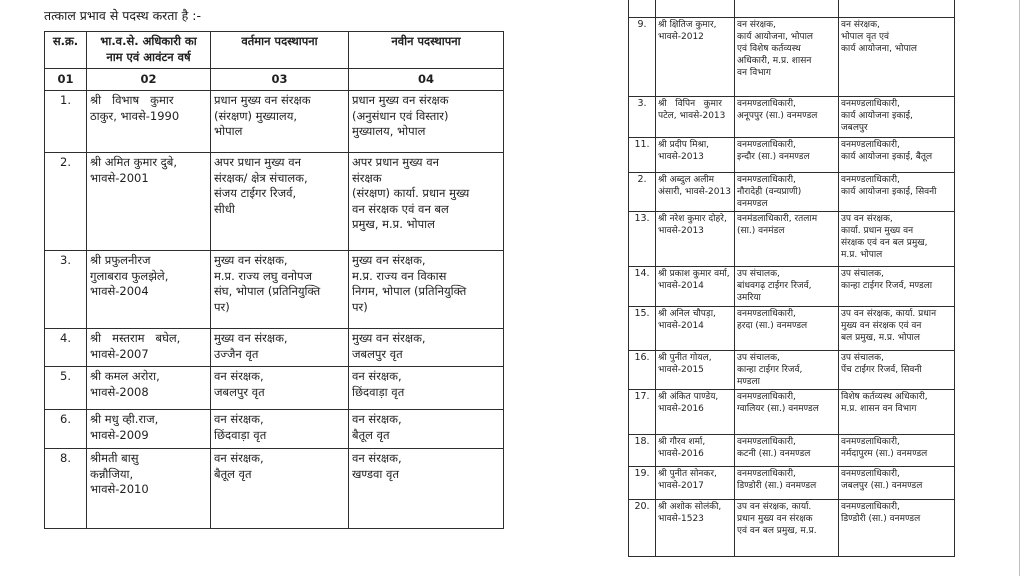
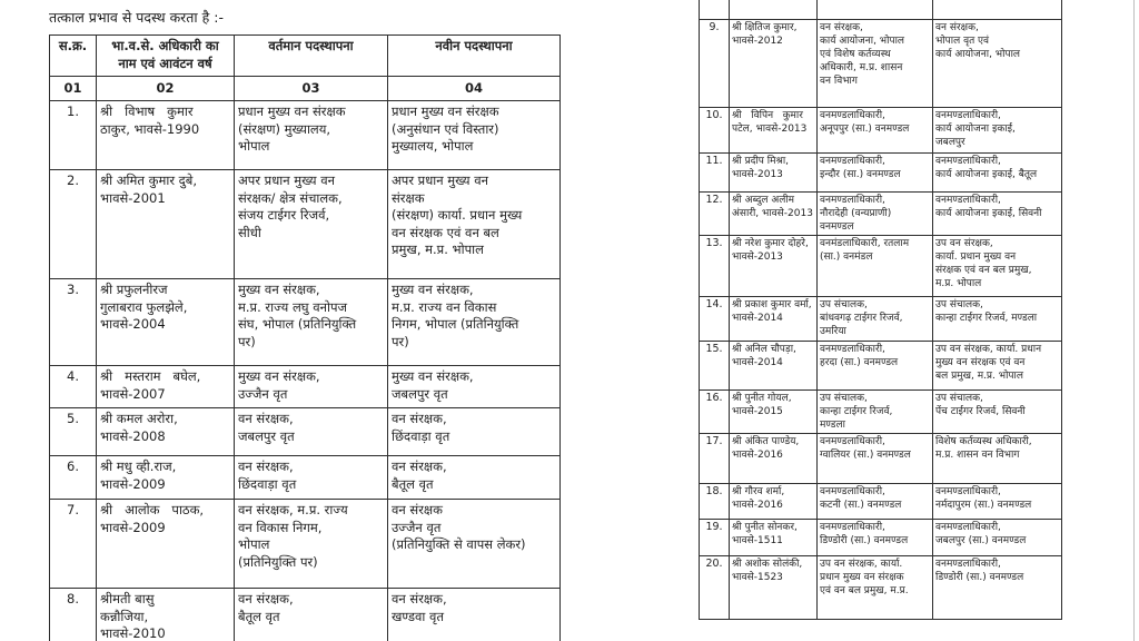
  तत्काल प्रभाव से पदस्थ करता है :-
  स.क्र.	भा.व.से. अधिकारी का नाम एवं आवंटन वर्ष	वर्तमान पदस्थापना	नवीन पदस्थापना
  01	02	03	04
  1.	श्री विभाष कुमार ठाकुर, भावसे-1990	प्रधान मुख्य वन संरक्षक (संरक्षण) मुख्यालय, भोपाल	प्रधान मुख्य वन संरक्षक (अनुसंधान एवं विस्तार) मुख्यालय, भोपाल
  2.	श्री अमित कुमार दुबे, भावसे-2001	अपर प्रधान मुख्य वन संरक्षक/ क्षेत्र संचालक, संजय टाईगर रिजर्व, सीधी	अपर प्रधान मुख्य वन संरक्षक (संरक्षण) कार्या. प्रधान मुख्य वन संरक्षक एवं वन बल प्रमुख, म.प्र. भोपाल
  3.	श्री प्रफुलनीरज गुलाबराव फुलझेले, भावसे-2004	मुख्य वन संरक्षक, म.प्र. राज्य लघु वनोपज संघ, भोपाल (प्रतिनियुक्ति पर)	मुख्य वन संरक्षक, म.प्र. राज्य वन विकास निगम, भोपाल (प्रतिनियुक्ति पर)
  4.	श्री मस्तराम बघेल, भावसे-2007	मुख्य वन संरक्षक, उज्जैन वृत	मुख्य वन संरक्षक, जबलपुर वृत
  5.	श्री कमल अरोरा, भावसे-2008	वन संरक्षक, जबलपुर वृत	वन संरक्षक, छिंदवाड़ा वृत
  6.	श्री मधु व्ही.राज, भावसे-2009	वन संरक्षक, छिंदवाड़ा वृत	वन संरक्षक, बैतूल वृत
+ 7.	श्री आलोक पाठक, भावसे-2009	वन संरक्षक, म.प्र. राज्य वन विकास निगम, भोपाल (प्रतिनियुक्ति पर)	वन संरक्षक उज्जैन वृत (प्रतिनियुक्ति से वापस लेकर)
  8.	श्रीमती बासु कन्नौजिया, भावसे-2010	वन संरक्षक, बैतूल वृत	वन संरक्षक, खण्डवा वृत
  9.	श्री क्षितिज कुमार, भावसे-2012	वन संरक्षक, कार्य आयोजना, भोपाल एवं विशेष कर्तव्यस्थ अधिकारी, म.प्र. शासन वन विभाग	वन संरक्षक, भोपाल वृत एवं कार्य आयोजना, भोपाल
- 3.	श्री विपिन कुमार पटेल, भावसे-2013	वनमण्डलाधिकारी, अनूपपुर (सा.) वनमण्डल	वनमण्डलाधिकारी, कार्य आयोजना इकाई, जबलपुर
+ 10.	श्री विपिन कुमार पटेल, भावसे-2013	वनमण्डलाधिकारी, अनूपपुर (सा.) वनमण्डल	वनमण्डलाधिकारी, कार्य आयोजना इकाई, जबलपुर
  11.	श्री प्रदीप मिश्रा, भावसे-2013	वनमण्डलाधिकारी, इन्दौर (सा.) वनमण्डल	वनमण्डलाधिकारी, कार्य आयोजना इकाई, बैतूल
- 2.	श्री अब्दुल अलीम अंसारी, भावसे-2013	वनमण्डलाधिकारी, नौरादेही (वन्यप्राणी) वनमण्डल	वनमण्डलाधिकारी, कार्य आयोजना इकाई, सिवनी
+ 12.	श्री अब्दुल अलीम अंसारी, भावसे-2013	वनमण्डलाधिकारी, नौरादेही (वन्यप्राणी) वनमण्डल	वनमण्डलाधिकारी, कार्य आयोजना इकाई, सिवनी
  13.	श्री नरेश कुमार दोहरे, भावसे-2013	वनमंडलाधिकारी, रतलाम (सा.) वनमंडल	उप वन संरक्षक, कार्या. प्रधान मुख्य वन संरक्षक एवं वन बल प्रमुख, म.प्र. भोपाल
  14.	श्री प्रकाश कुमार वर्मा, भावसे-2014	उप संचालक, बांधवगढ़ टाईगर रिजर्व, उमरिया	उप संचालक, कान्हा टाईगर रिजर्व, मण्डला
  15.	श्री अनिल चौपड़ा, भावसे-2014	वनमण्डलाधिकारी, हरदा (सा.) वनमण्डल	उप वन संरक्षक, कार्या. प्रधान मुख्य वन संरक्षक एवं वन बल प्रमुख, म.प्र. भोपाल
  16.	श्री पुनीत गोयल, भावसे-2015	उप संचालक, कान्हा टाईगर रिजर्व, मण्डला	उप संचालक, पेंच टाईगर रिजर्व, सिवनी
  17.	श्री अंकित पाण्डेय, भावसे-2016	वनमण्डलाधिकारी, ग्वालियर (सा.) वनमण्डल	विशेष कर्तव्यस्थ अधिकारी, म.प्र. शासन वन विभाग
  18.	श्री गौरव शर्मा, भावसे-2016	वनमण्डलाधिकारी, कटनी (सा.) वनमण्डल	वनमण्डलाधिकारी, नर्मदापुरम (सा.) वनमण्डल
- 19.	श्री पुनीत सोनकर, भावसे-2017	वनमण्डलाधिकारी, डिण्डोरी (सा.) वनमण्डल	वनमण्डलाधिकारी, जबलपुर (सा.) वनमण्डल
+ 19.	श्री पुनीत सोनकर, भावसे-1511	वनमण्डलाधिकारी, डिण्डोरी (सा.) वनमण्डल	वनमण्डलाधिकारी, जबलपुर (सा.) वनमण्डल
  20.	श्री अशोक सोलंकी, भावसे-1523	उप वन संरक्षक, कार्या. प्रधान मुख्य वन संरक्षक एवं वन बल प्रमुख, म.प्र.	वनमण्डलाधिकारी, डिण्डोरी (सा.) वनमण्डल
